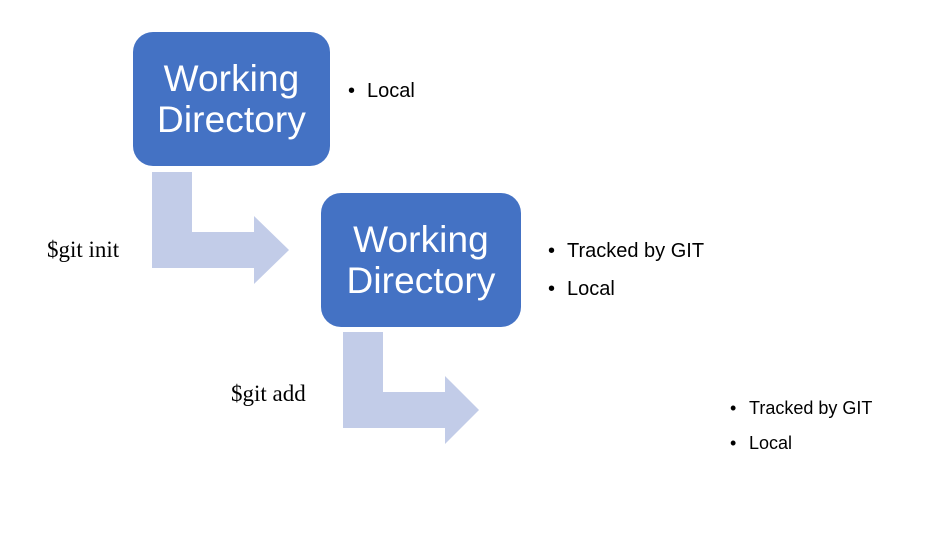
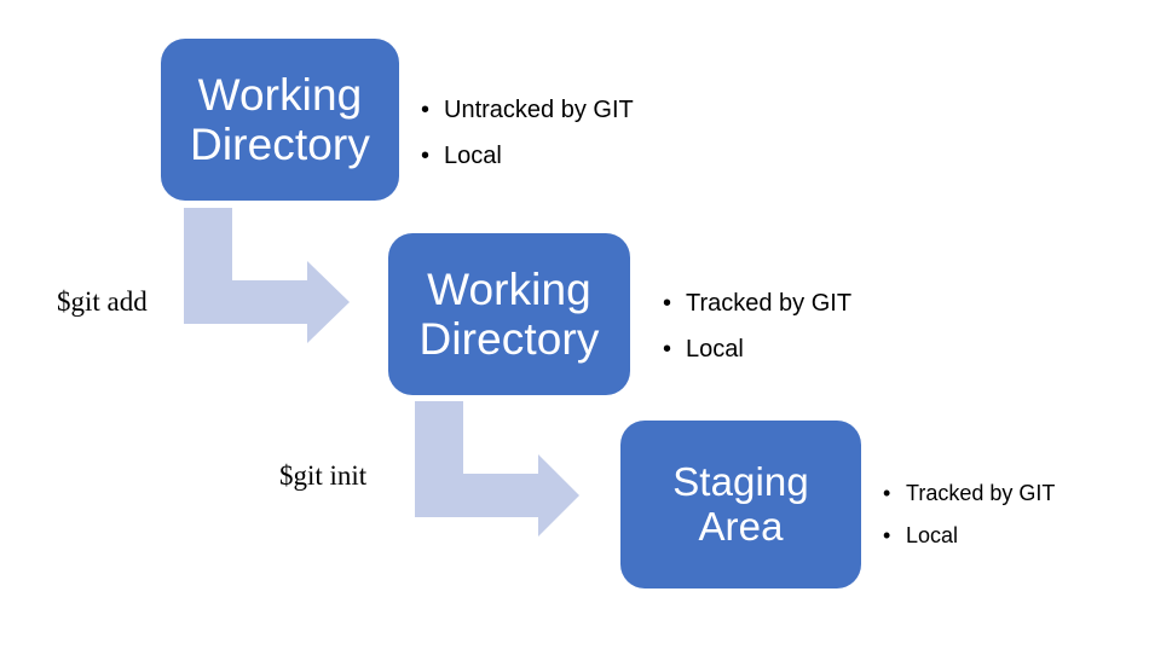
  Working
  Directory
+ Untracked by GIT
  Local
- $git init
+ $git add
  Working
  Directory
  Tracked by GIT
  Local
- $git add
+ $git init
+ Staging
+ Area
  Tracked by GIT
  Local
